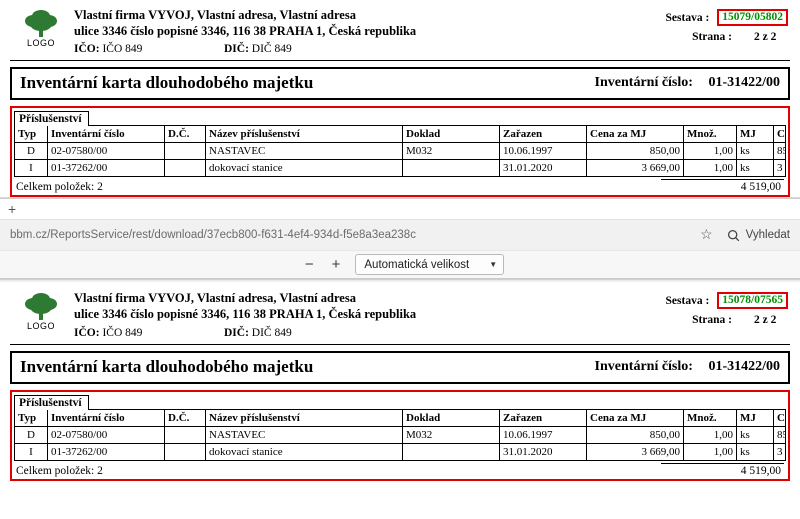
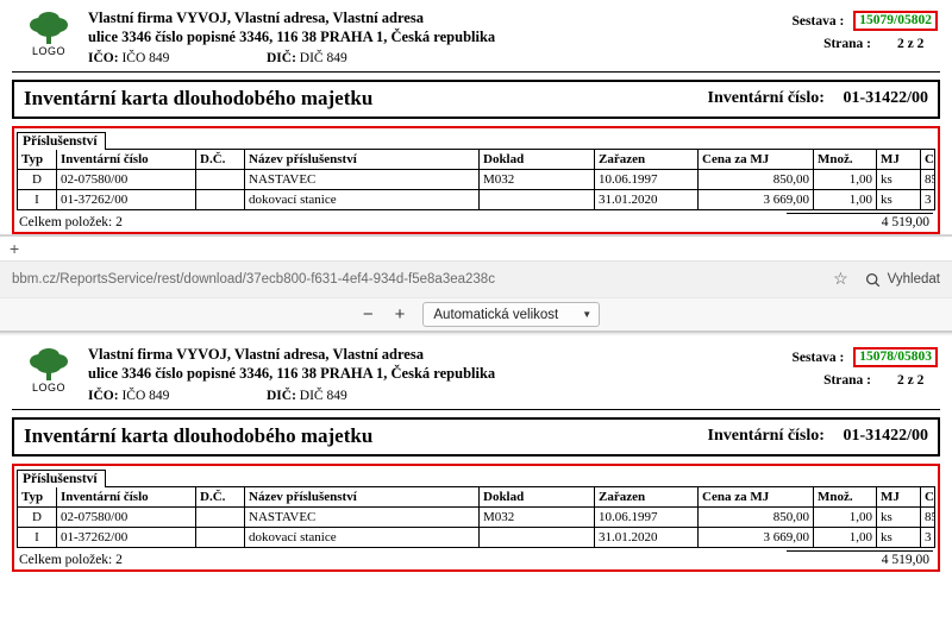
  LOGO
  Vlastní firma VYVOJ, Vlastní adresa, Vlastní adresa
  ulice 3346 číslo popisné 3346, 116 38 PRAHA 1, Česká republika
  IČO: IČO 849
  DIČ: DIČ 849
  Sestava :
  15079/05802
  Strana :
  2 z 2
  Inventární karta dlouhodobého majetku
  Inventární číslo: 01-31422/00
  Příslušenství
  Typ	Inventární číslo	D.Č.	Název příslušenství	Doklad	Zařazen	Cena za MJ	Množ.	MJ	C
  D	02-07580/00		NASTAVEC	M032	10.06.1997	850,00	1,00	ks	85
  I	01-37262/00		dokovací stanice		31.01.2020	3 669,00	1,00	ks	3
  Celkem položek: 2
  4 519,00
  +
  bbm.cz/ReportsService/rest/download/37ecb800-f631-4ef4-934d-f5e8a3ea238c
  ☆
  Vyhledat
  −
  +
  Automatická velikost
  ▼
  LOGO
  Vlastní firma VYVOJ, Vlastní adresa, Vlastní adresa
  ulice 3346 číslo popisné 3346, 116 38 PRAHA 1, Česká republika
  IČO: IČO 849
  DIČ: DIČ 849
  Sestava :
- 15078/07565
+ 15078/05803
  Strana :
  2 z 2
  Inventární karta dlouhodobého majetku
  Inventární číslo: 01-31422/00
  Příslušenství
  Typ	Inventární číslo	D.Č.	Název příslušenství	Doklad	Zařazen	Cena za MJ	Množ.	MJ	C
  D	02-07580/00		NASTAVEC	M032	10.06.1997	850,00	1,00	ks	85
  I	01-37262/00		dokovací stanice		31.01.2020	3 669,00	1,00	ks	3
  Celkem položek: 2
  4 519,00
